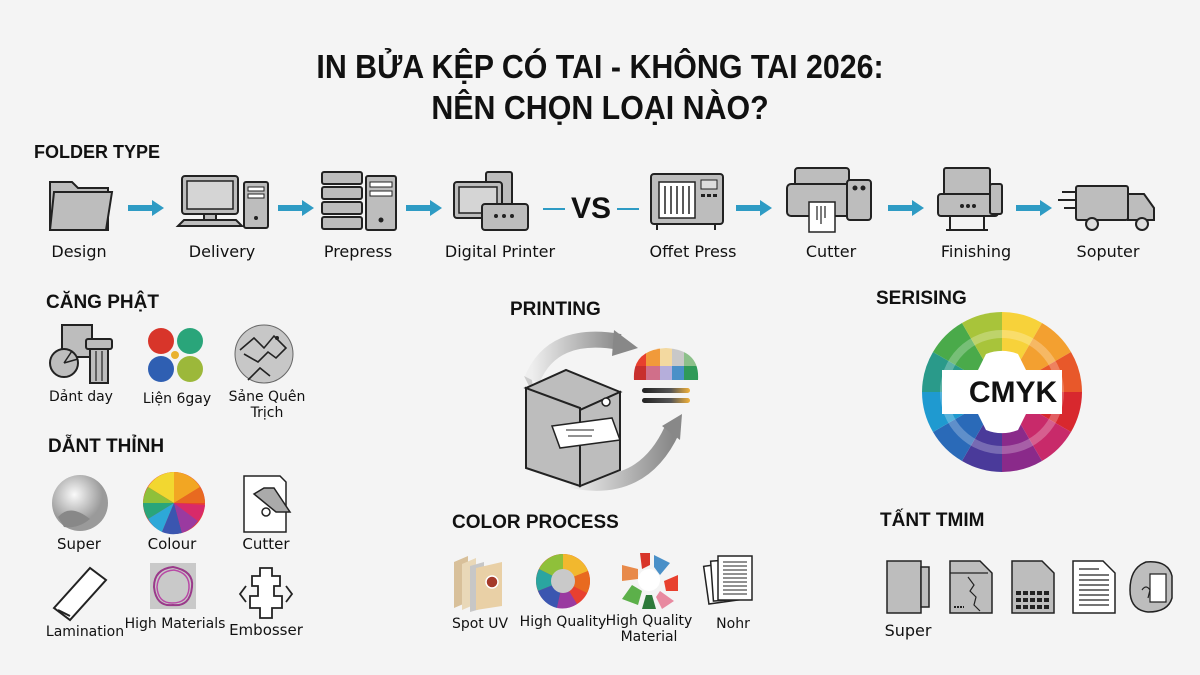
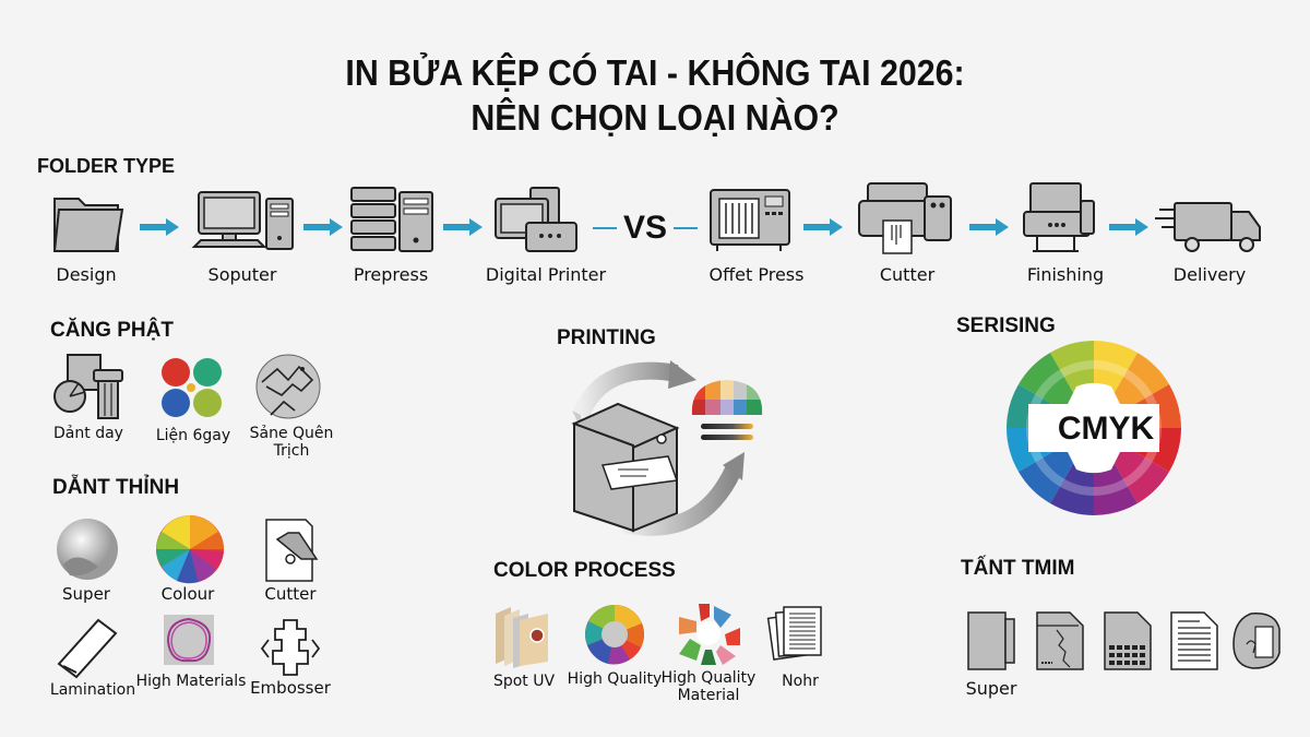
  IN BỬA KỆP CÓ TAI - KHÔNG TAI 2026:
  NÊN CHỌN LOẠI NÀO?
  FOLDER TYPE
  VS
  Design
- Delivery
+ Soputer
  Prepress
  Digital Printer
  Offet Press
  Cutter
  Finishing
- Soputer
+ Delivery
  CĂNG PHẬT
  Dảnt day
  Liện 6gay
  Sảne Quên Trịch
  DẴNT THỈNH
  Super
  Colour
  Cutter
  Lamination
  High Materials
  Embosser
  PRINTING
  COLOR PROCESS
  Spot UV
  High Quality
  High Quality Material
  Nohr
  SERISING
  CMYK
  TẤNT TMIM
  Super
